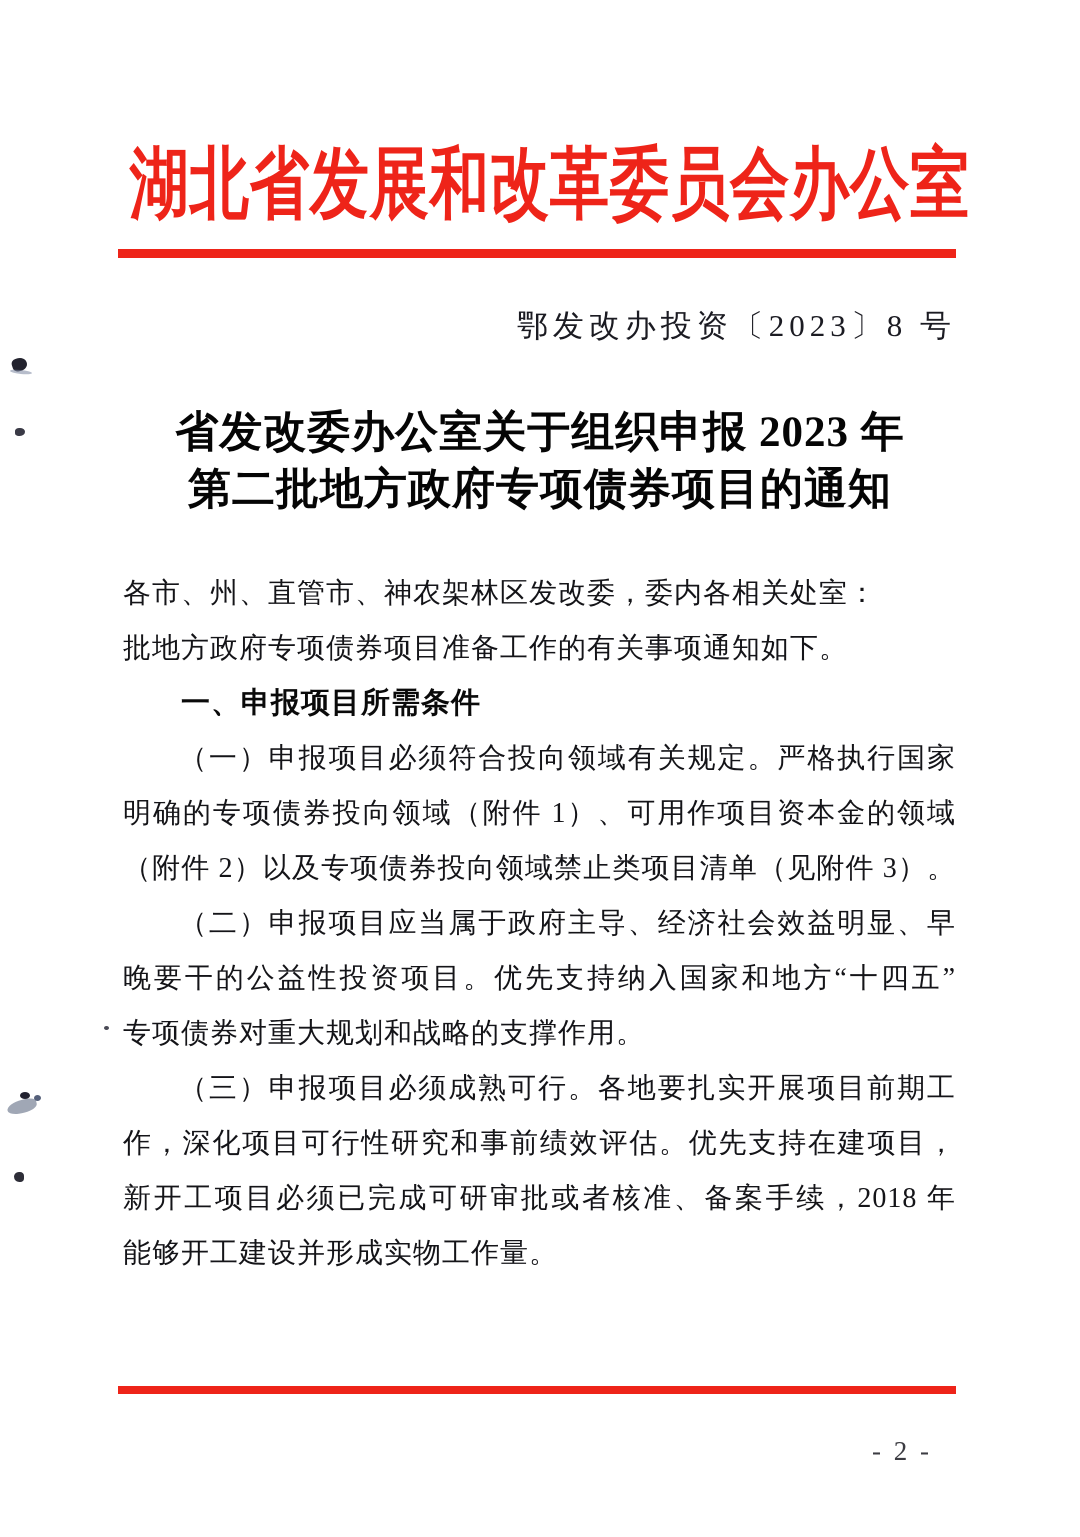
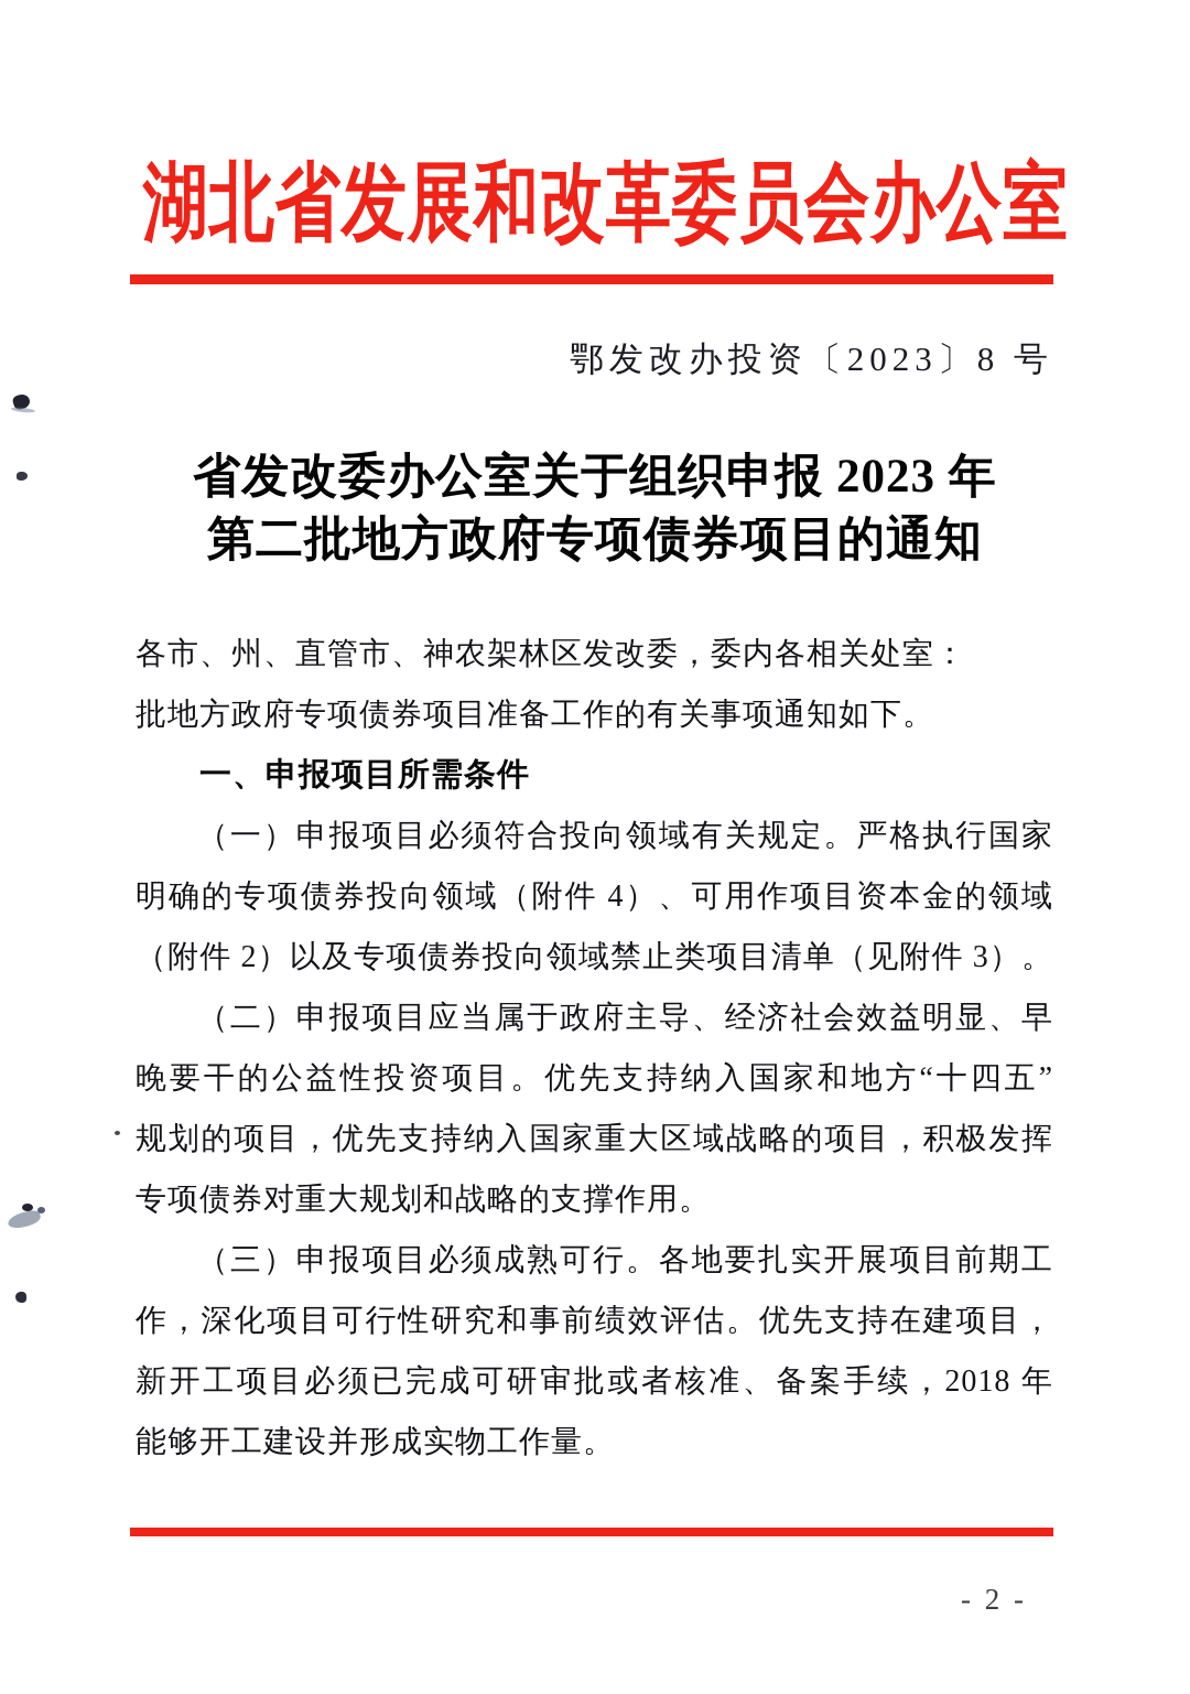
  湖北省发展和改革委员会办公室
  鄂发改办投资〔2023〕8 号
  省发改委办公室关于组织申报 2023 年
  第二批地方政府专项债券项目的通知
  各市、州、直管市、神农架林区发改委，委内各相关处室：
  批地方政府专项债券项目准备工作的有关事项通知如下。
  一、申报项目所需条件
  （一）申报项目必须符合投向领域有关规定。严格执行国家
- 明确的专项债券投向领域（附件 1）、可用作项目资本金的领域
+ 明确的专项债券投向领域（附件 4）、可用作项目资本金的领域
  （附件 2）以及专项债券投向领域禁止类项目清单（见附件 3）。
  （二）申报项目应当属于政府主导、经济社会效益明显、早
  晚要干的公益性投资项目。优先支持纳入国家和地方“十四五”
+ 规划的项目，优先支持纳入国家重大区域战略的项目，积极发挥
  专项债券对重大规划和战略的支撑作用。
  （三）申报项目必须成熟可行。各地要扎实开展项目前期工
  作，深化项目可行性研究和事前绩效评估。优先支持在建项目，
  新开工项目必须已完成可研审批或者核准、备案手续，2018 年
  能够开工建设并形成实物工作量。
  - 2 -
